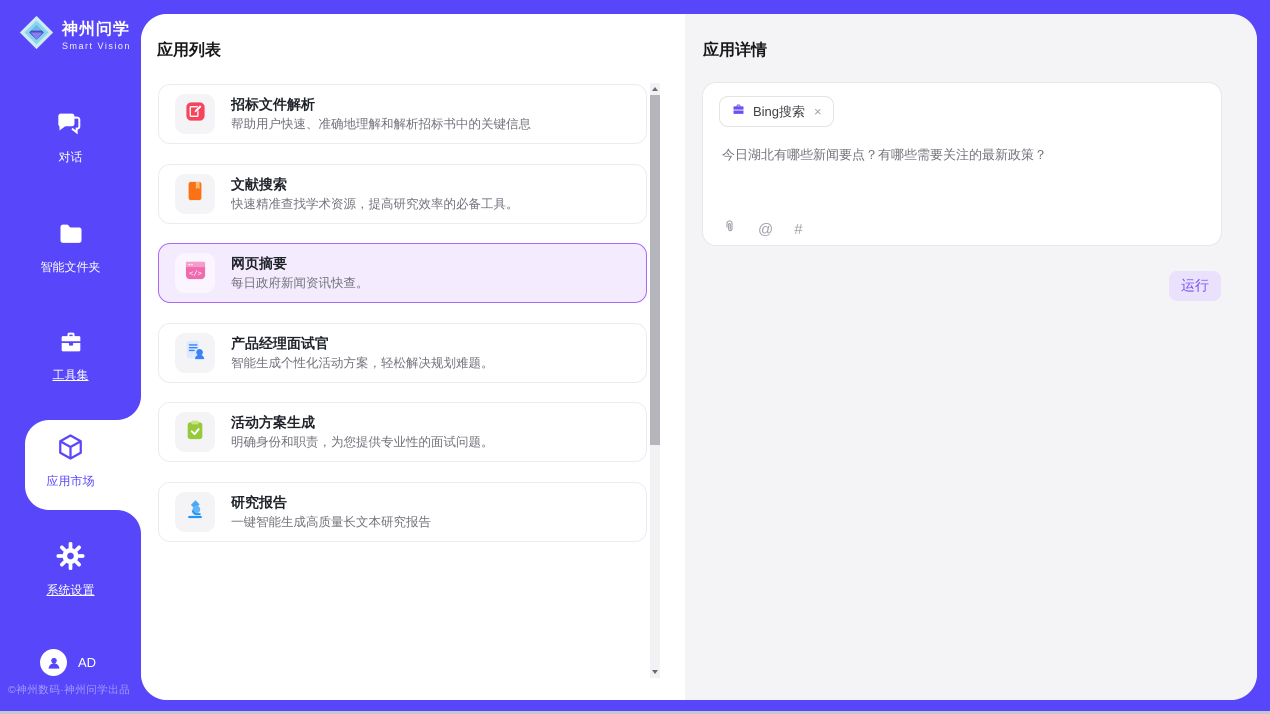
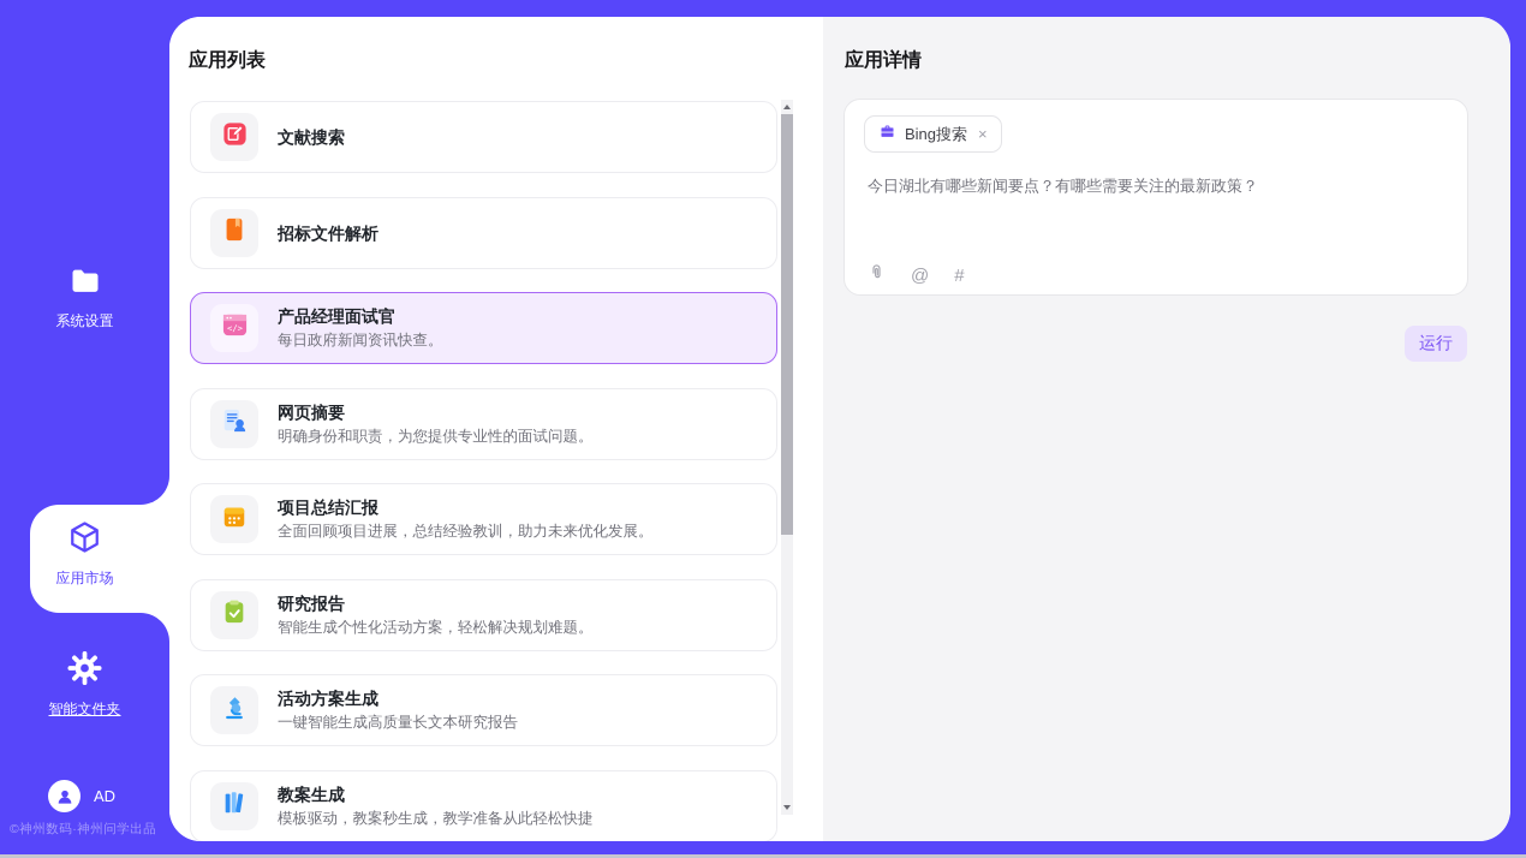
- 神州问学
- Smart Vision
- 对话
- 智能文件夹
+ 系统设置
- 工具集
  应用市场
- 系统设置
+ 智能文件夹
  AD
  ©神州数码·神州问学出品
  应用列表
- 招标文件解析
+ 文献搜索
- 帮助用户快速、准确地理解和解析招标书中的关键信息
- 文献搜索
+ 招标文件解析
- 快速精准查找学术资源，提高研究效率的必备工具。
  </>
- 网页摘要
+ 产品经理面试官
  每日政府新闻资讯快查。
- 产品经理面试官
+ 网页摘要
- 智能生成个性化活动方案，轻松解决规划难题。
+ 明确身份和职责，为您提供专业性的面试问题。
+ 项目总结汇报
+ 全面回顾项目进展，总结经验教训，助力未来优化发展。
- 活动方案生成
+ 研究报告
- 明确身份和职责，为您提供专业性的面试问题。
+ 智能生成个性化活动方案，轻松解决规划难题。
- 研究报告
+ 活动方案生成
  一键智能生成高质量长文本研究报告
+ 教案生成
+ 模板驱动，教案秒生成，教学准备从此轻松快捷
  应用详情
  Bing搜索
  ×
  今日湖北有哪些新闻要点？有哪些需要关注的最新政策？
  @
  #
  运行
